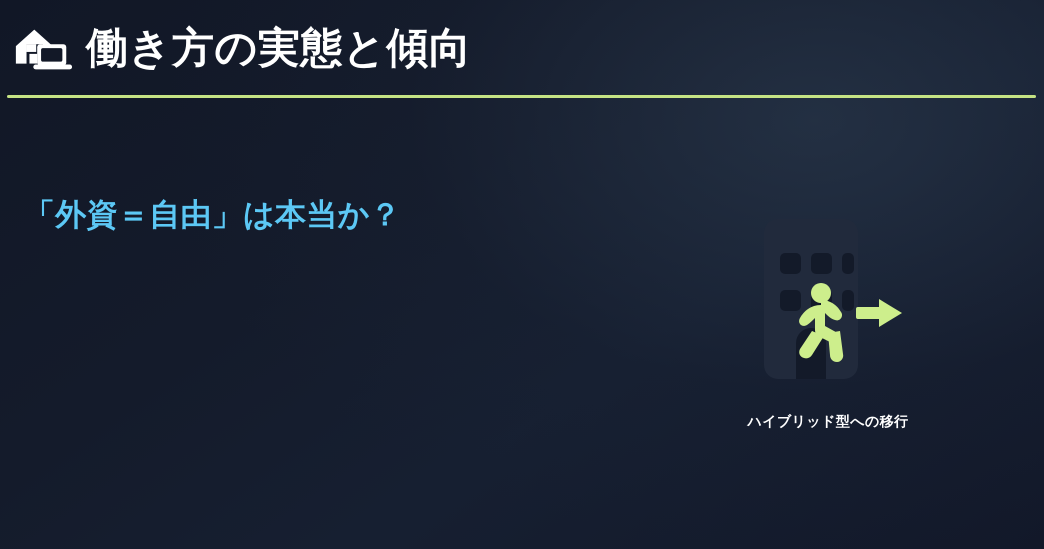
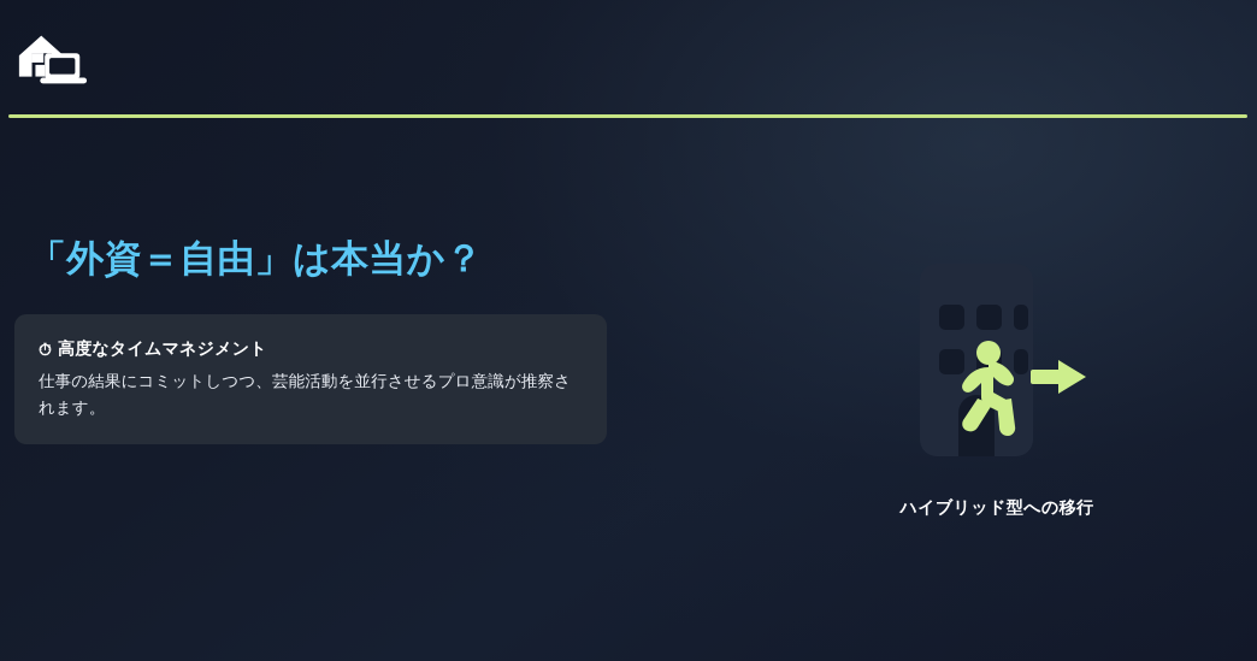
- 働き方の実態と傾向
  「外資＝自由」は本当か？
+ ⏱
+ 高度なタイムマネジメント
+ 仕事の結果にコミットしつつ、芸能活動を並行させるプロ意識が推察されます。
  ハイブリッド型への移行
